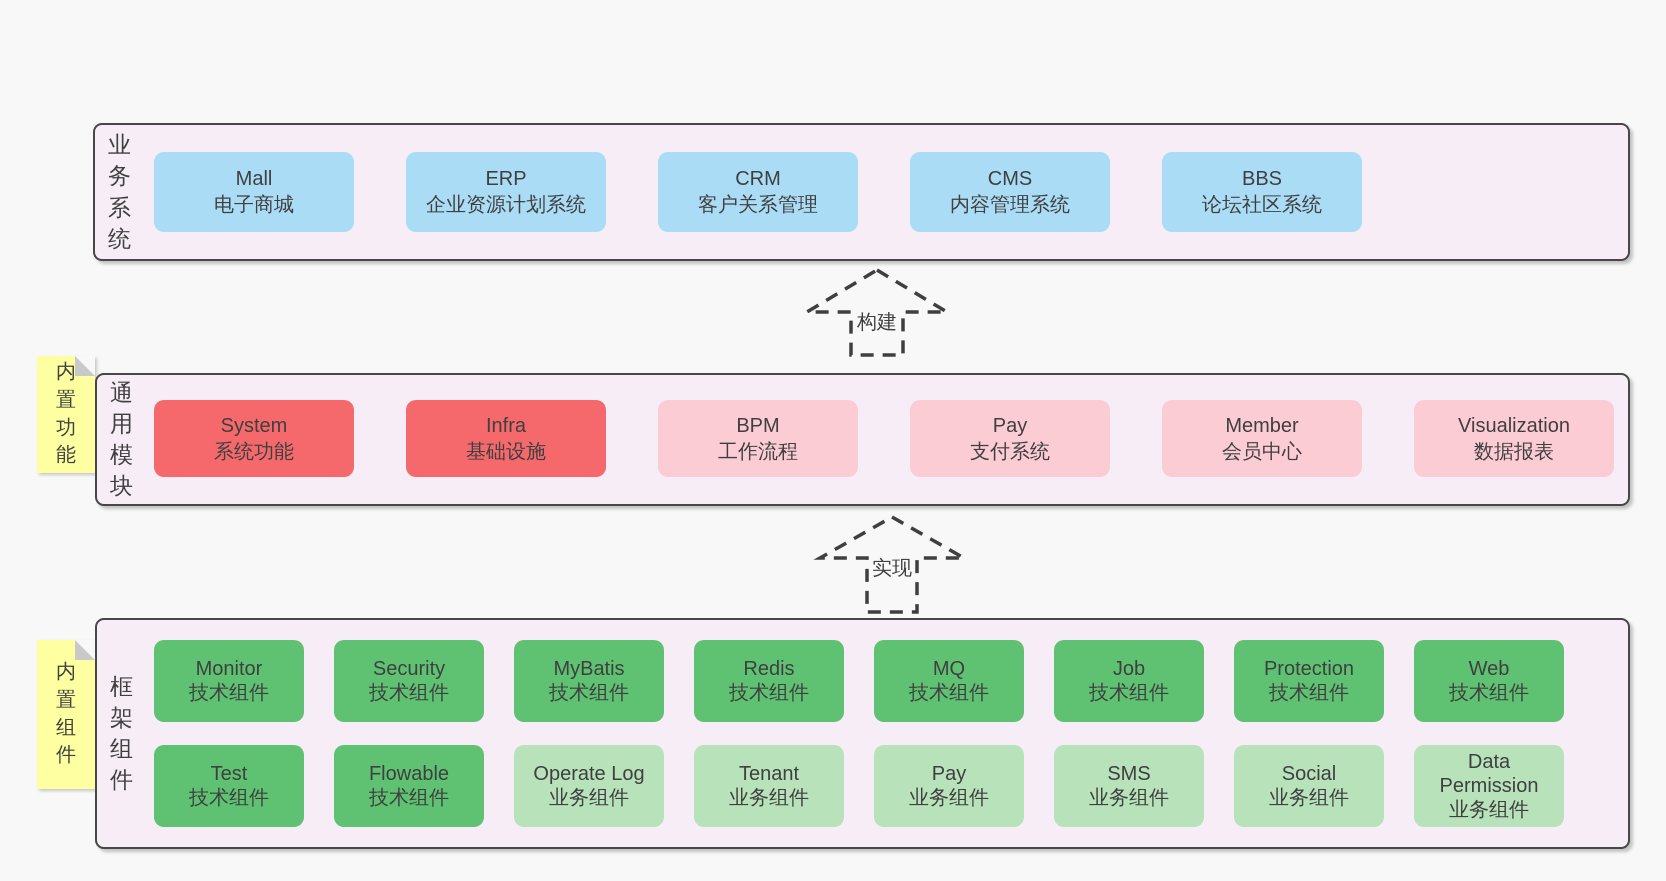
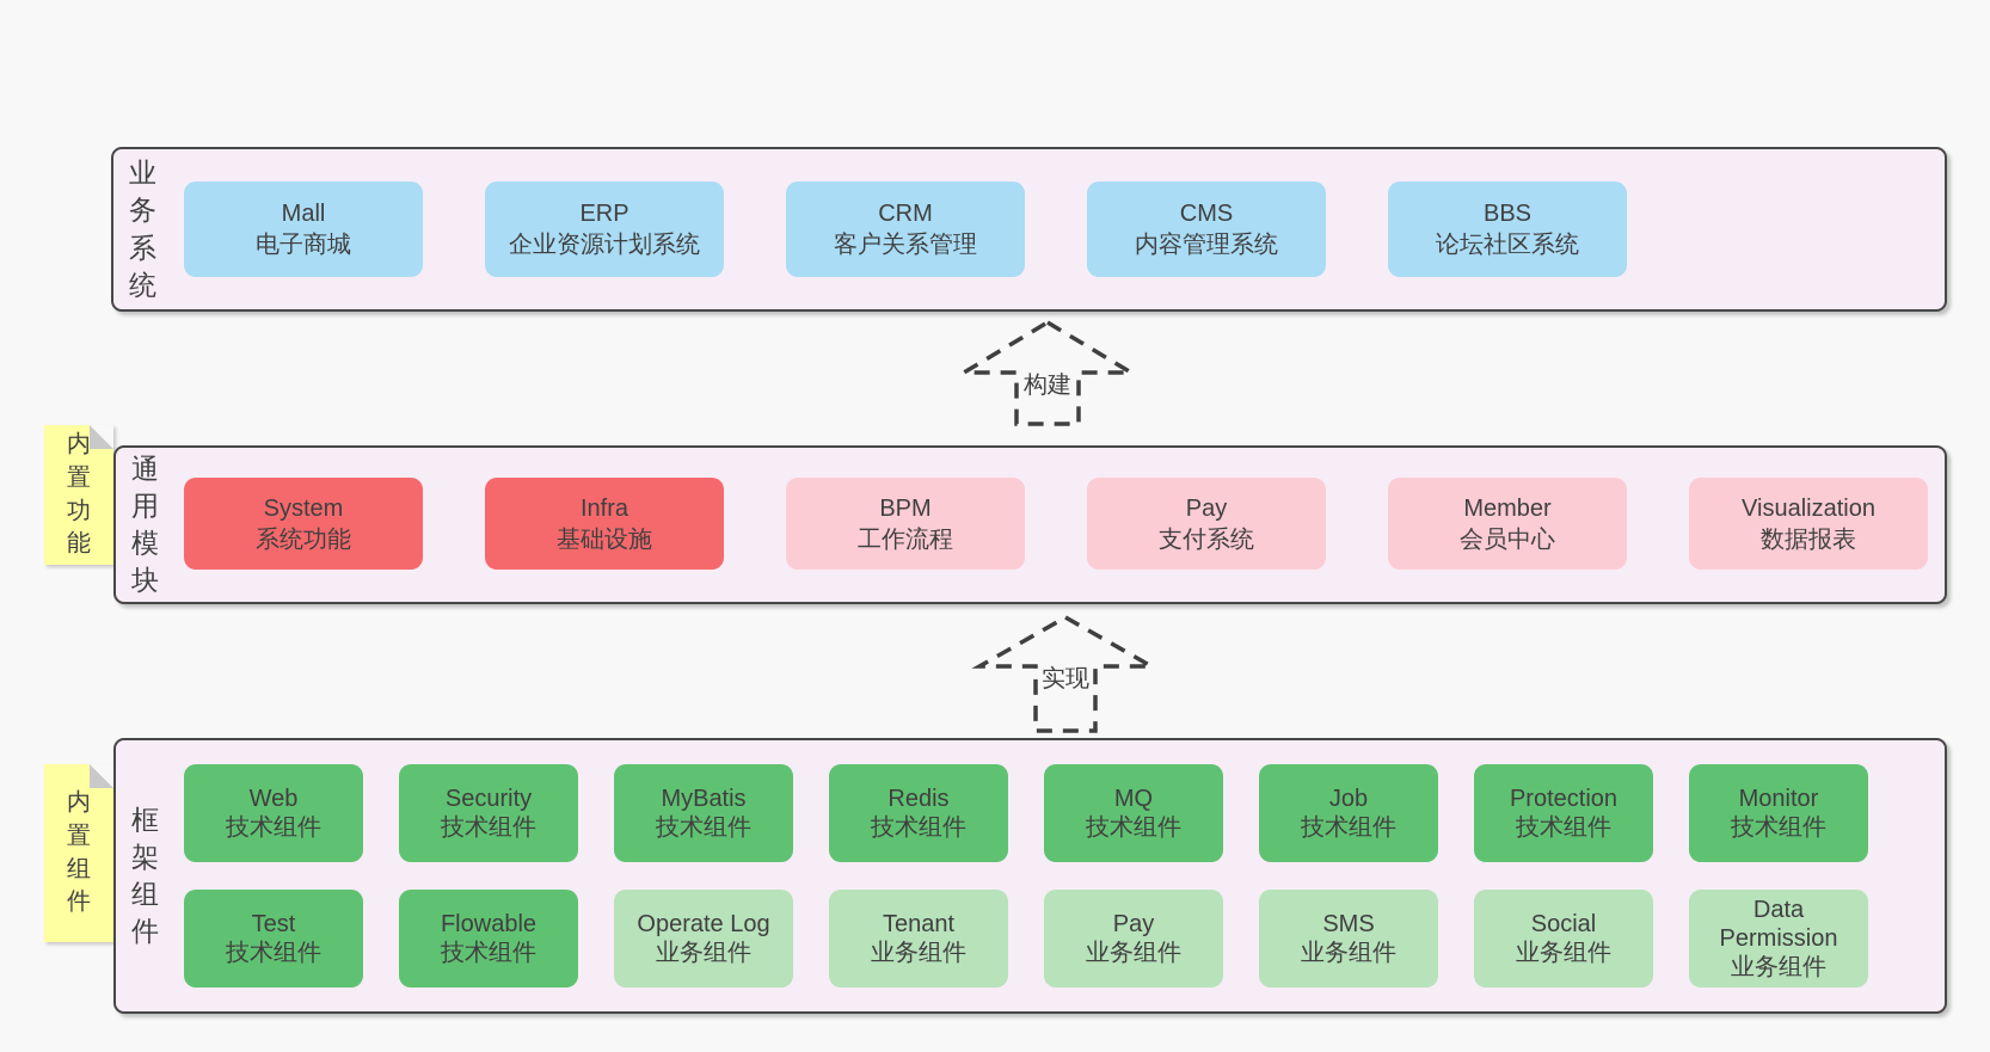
  内置功能
  内置组件
  业务系统
  Mall
  电子商城
  ERP
  企业资源计划系统
  CRM
  客户关系管理
  CMS
  内容管理系统
  BBS
  论坛社区系统
  构建
  通用模块
  System
  系统功能
  Infra
  基础设施
  BPM
  工作流程
  Pay
  支付系统
  Member
  会员中心
  Visualization
  数据报表
  实现
  框架组件
- Monitor
+ Web
  技术组件
  Security
  技术组件
  MyBatis
  技术组件
  Redis
  技术组件
  MQ
  技术组件
  Job
  技术组件
  Protection
  技术组件
- Web
+ Monitor
  技术组件
  Test
  技术组件
  Flowable
  技术组件
  Operate Log
  业务组件
  Tenant
  业务组件
  Pay
  业务组件
  SMS
  业务组件
  Social
  业务组件
  Data Permission
  业务组件
